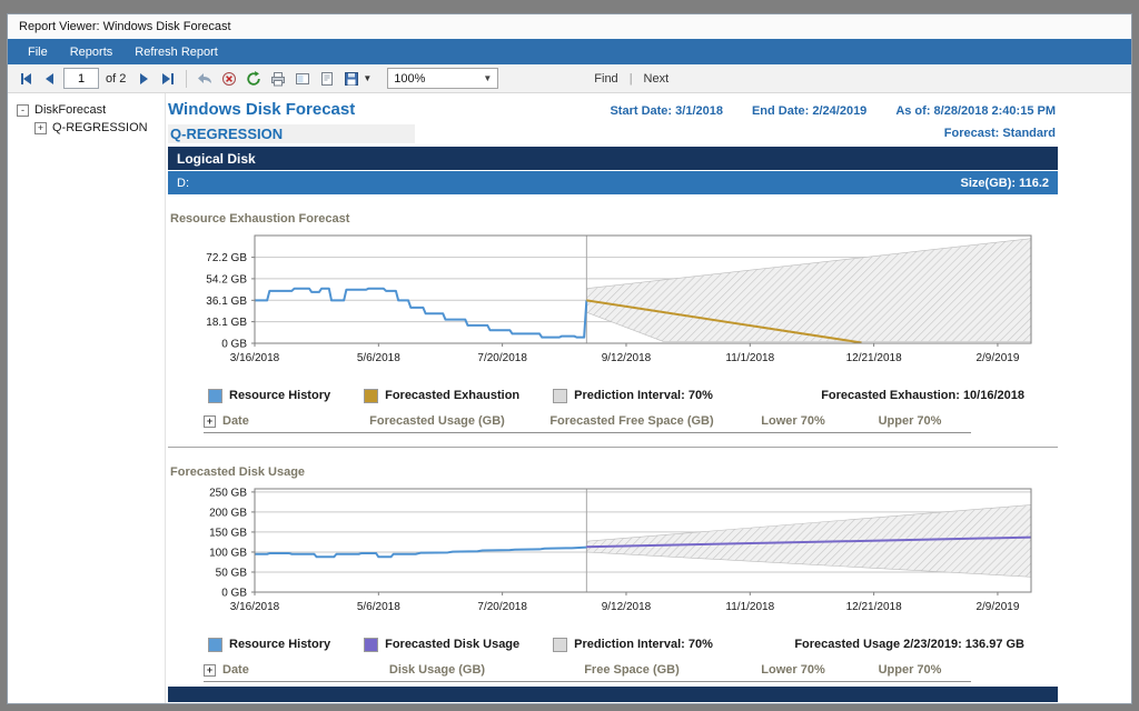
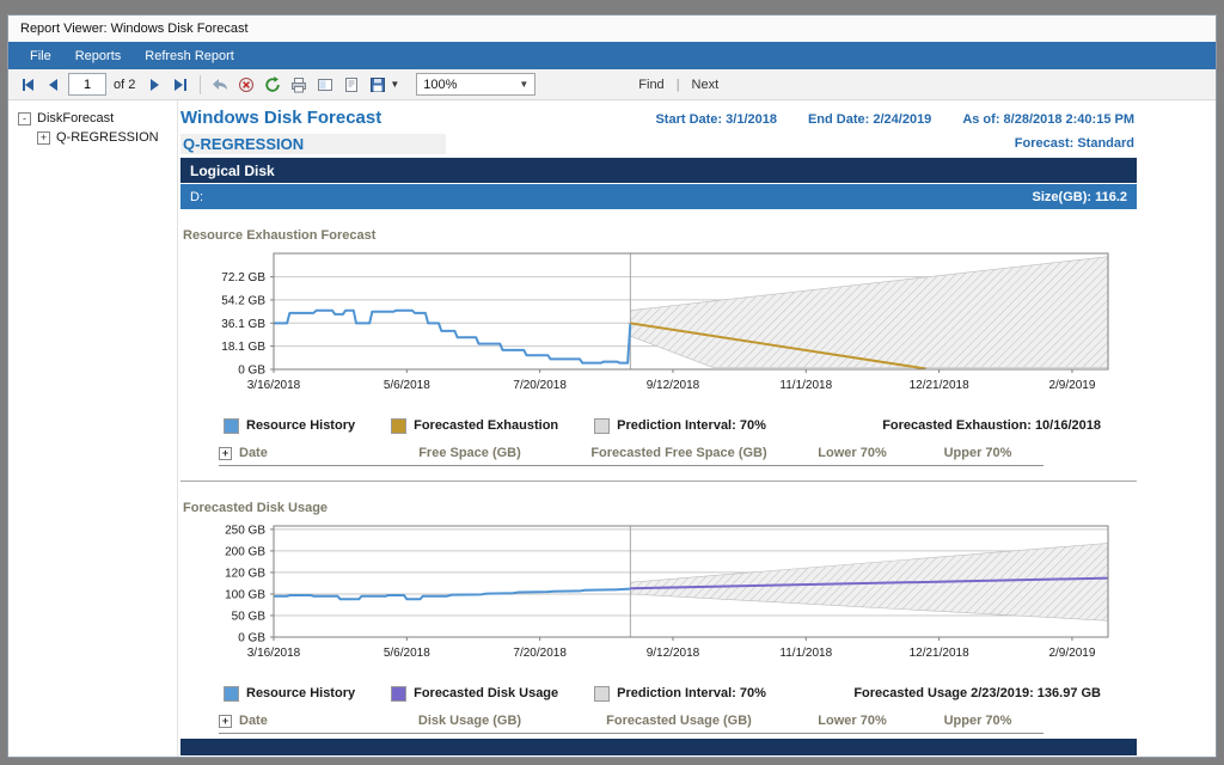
  Report Viewer: Windows Disk Forecast
  File
  Reports
  Refresh Report
  1
  of 2
  ▼
  100%
  ▼
  Find
  |
  Next
  -
  DiskForecast
  +
  Q-REGRESSION
  Windows Disk Forecast
  Start Date: 3/1/2018
  End Date: 2/24/2019
  As of: 8/28/2018 2:40:15 PM
  Q-REGRESSION
  Forecast: Standard
  Logical Disk
  D:
  Size(GB): 116.2
  Resource Exhaustion Forecast
  72.2 GB
  54.2 GB
  36.1 GB
  18.1 GB
  0 GB
  3/16/2018
  5/6/2018
  7/20/2018
  9/12/2018
  11/1/2018
  12/21/2018
  2/9/2019
  Resource History
  Forecasted Exhaustion
  Prediction Interval: 70%
  Forecasted Exhaustion: 10/16/2018
  +
  Date
- Forecasted Usage (GB)
+ Free Space (GB)
  Forecasted Free Space (GB)
  Lower 70%
  Upper 70%
  Forecasted Disk Usage
  250 GB
  200 GB
- 150 GB
+ 120 GB
  100 GB
  50 GB
  0 GB
  3/16/2018
  5/6/2018
  7/20/2018
  9/12/2018
  11/1/2018
  12/21/2018
  2/9/2019
  Resource History
  Forecasted Disk Usage
  Prediction Interval: 70%
  Forecasted Usage 2/23/2019: 136.97 GB
  +
  Date
  Disk Usage (GB)
- Free Space (GB)
+ Forecasted Usage (GB)
  Lower 70%
  Upper 70%
